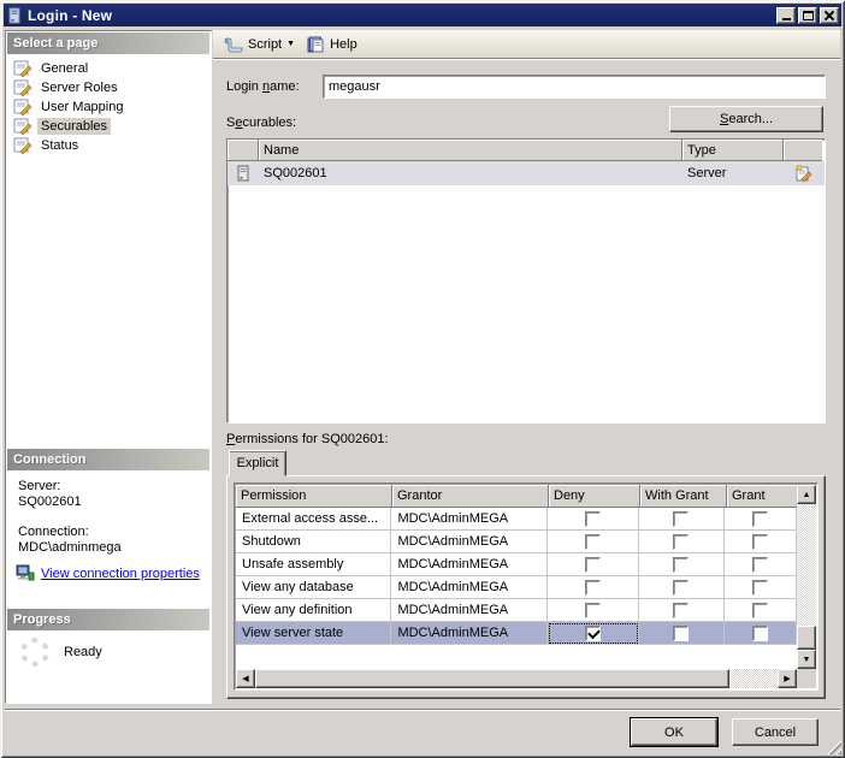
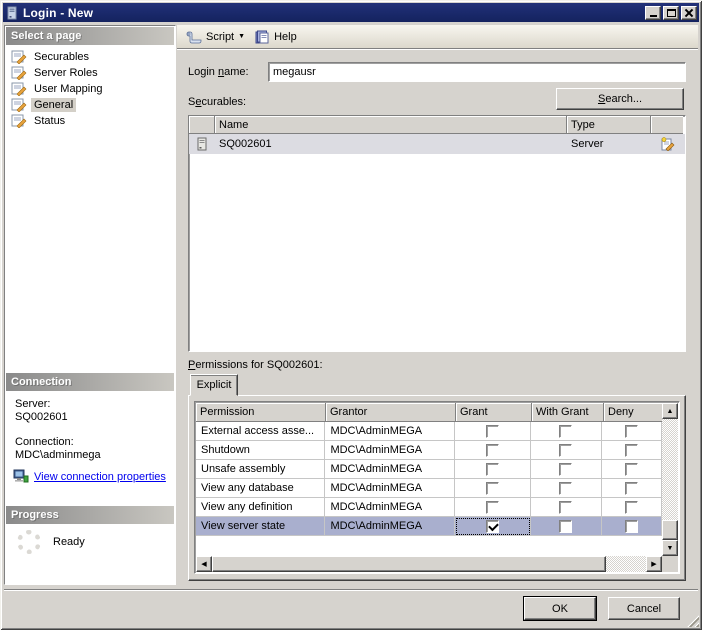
  Login - New
  Select a page
- General
+ Securables
  Server Roles
  User Mapping
- Securables
+ General
  Status
  Connection
  Server:
  SQ002601
  Connection:
  MDC\adminmega
  View connection properties
  Progress
  Ready
  Script
  Help
  Login name:
  megausr
  Securables:
  Search...
  Name
  Type
  SQ002601
  Server
  Permissions for SQ002601:
  Explicit
  Permission
  Grantor
- Deny
+ Grant
  With Grant
- Grant
+ Deny
  External access asse...
  MDC\AdminMEGA
  Shutdown
  MDC\AdminMEGA
  Unsafe assembly
  MDC\AdminMEGA
  View any database
  MDC\AdminMEGA
  View any definition
  MDC\AdminMEGA
  View server state
  MDC\AdminMEGA
  OK
  Cancel
